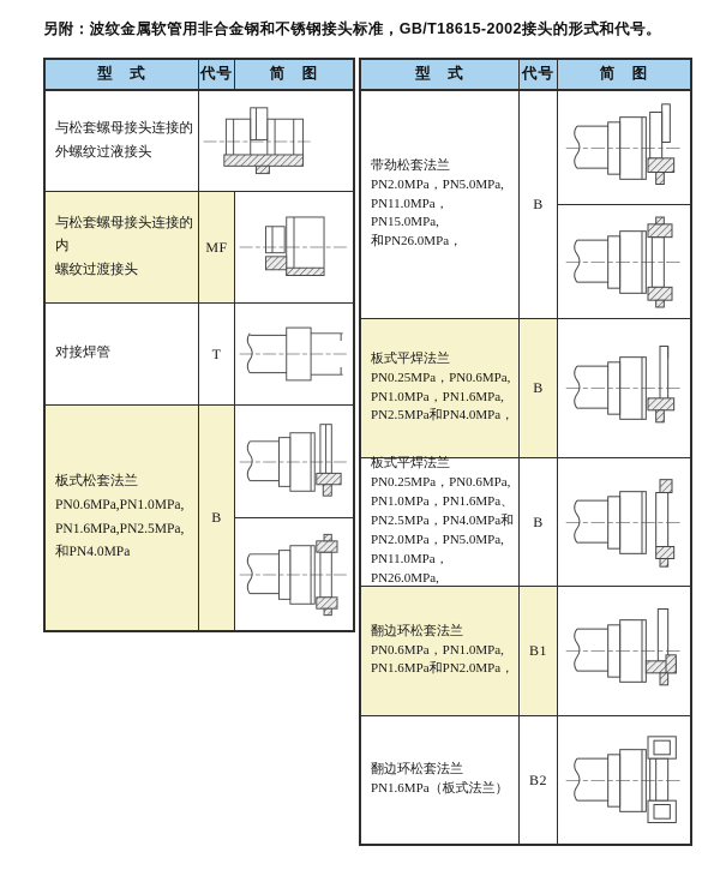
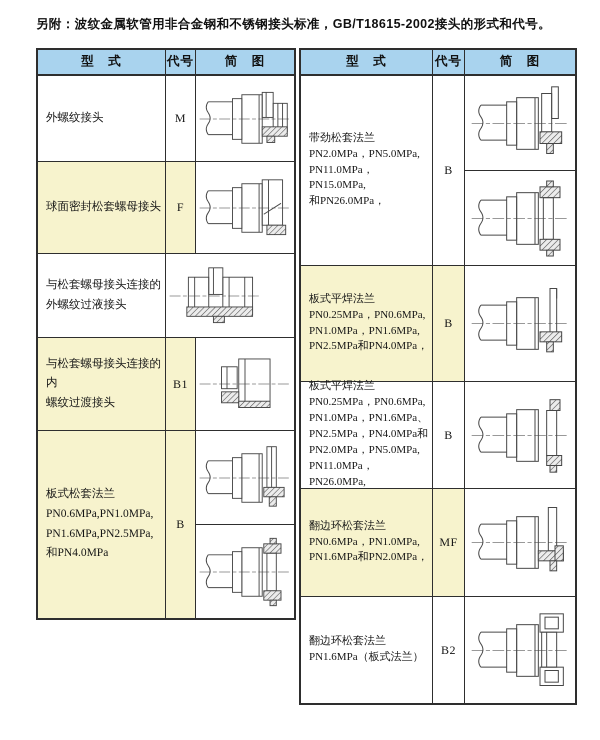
  另附：波纹金属软管用非合金钢和不锈钢接头标准，GB/T18615-2002接头的形式和代号。
  型 式
  代号
  简 图
+ 外螺纹接头
+ M
+ 球面密封松套螺母接头
+ F
  与松套螺母接头连接的
  外螺纹过液接头
  与松套螺母接头连接的内
  螺纹过渡接头
- MF
+ B1
- 对接焊管
- T
  板式松套法兰
  PN0.6MPa,PN1.0MPa,
  PN1.6MPa,PN2.5MPa,
  和PN4.0MPa
  B
  型 式
  代号
  简 图
  带劲松套法兰
  PN2.0MPa，PN5.0MPa,
  PN11.0MPa，PN15.0MPa,
  和PN26.0MPa，
  B
  板式平焊法兰
  PN0.25MPa，PN0.6MPa,
  PN1.0MPa，PN1.6MPa,
  PN2.5MPa和PN4.0MPa，
  B
  板式平焊法兰
  PN0.25MPa，PN0.6MPa,
  PN1.0MPa，PN1.6MPa、
  PN2.5MPa，PN4.0MPa和
  PN2.0MPa，PN5.0MPa,
  PN11.0MPa，PN26.0MPa,
  B
  翻边环松套法兰
  PN0.6MPa，PN1.0MPa,
  PN1.6MPa和PN2.0MPa，
- B1
+ MF
  翻边环松套法兰
  PN1.6MPa（板式法兰）
  B2
